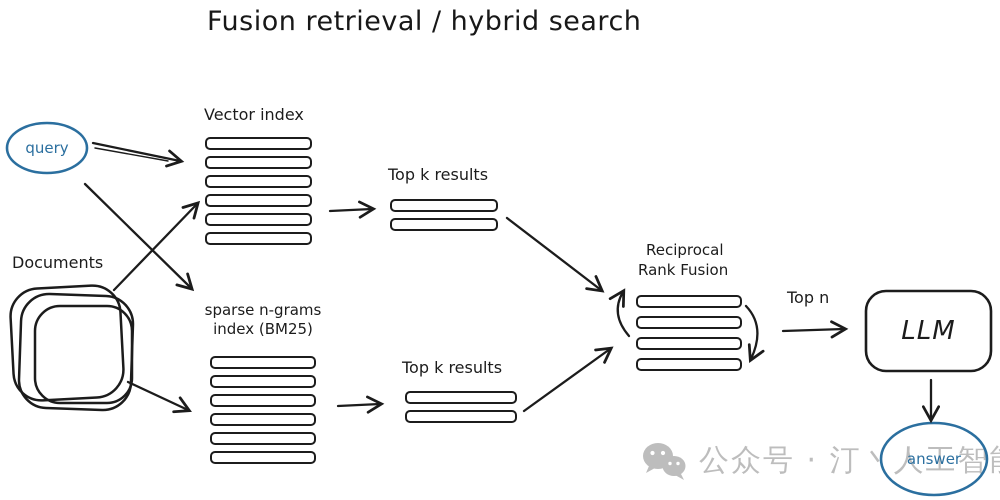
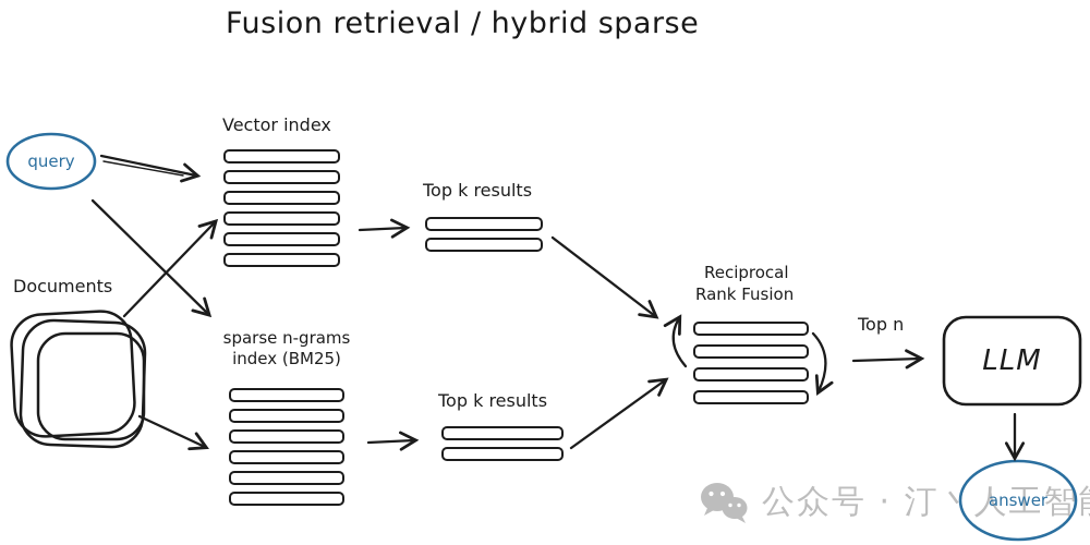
- Fusion retrieval / hybrid search
+ Fusion retrieval / hybrid sparse
  query
  Documents
  Vector index
  sparse n-grams
  index (BM25)
  Top k results
  Top k results
  Reciprocal
  Rank Fusion
  Top n
  LLM
  answer
  公众号 · 汀丶人工智
